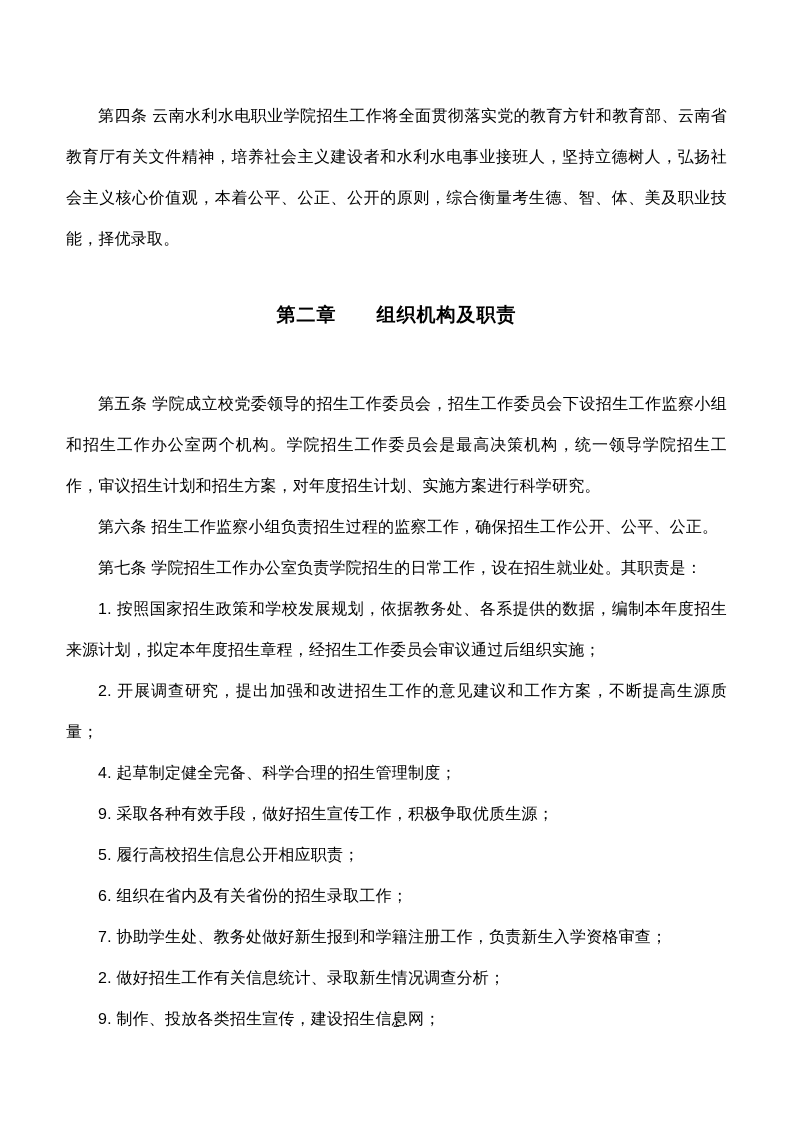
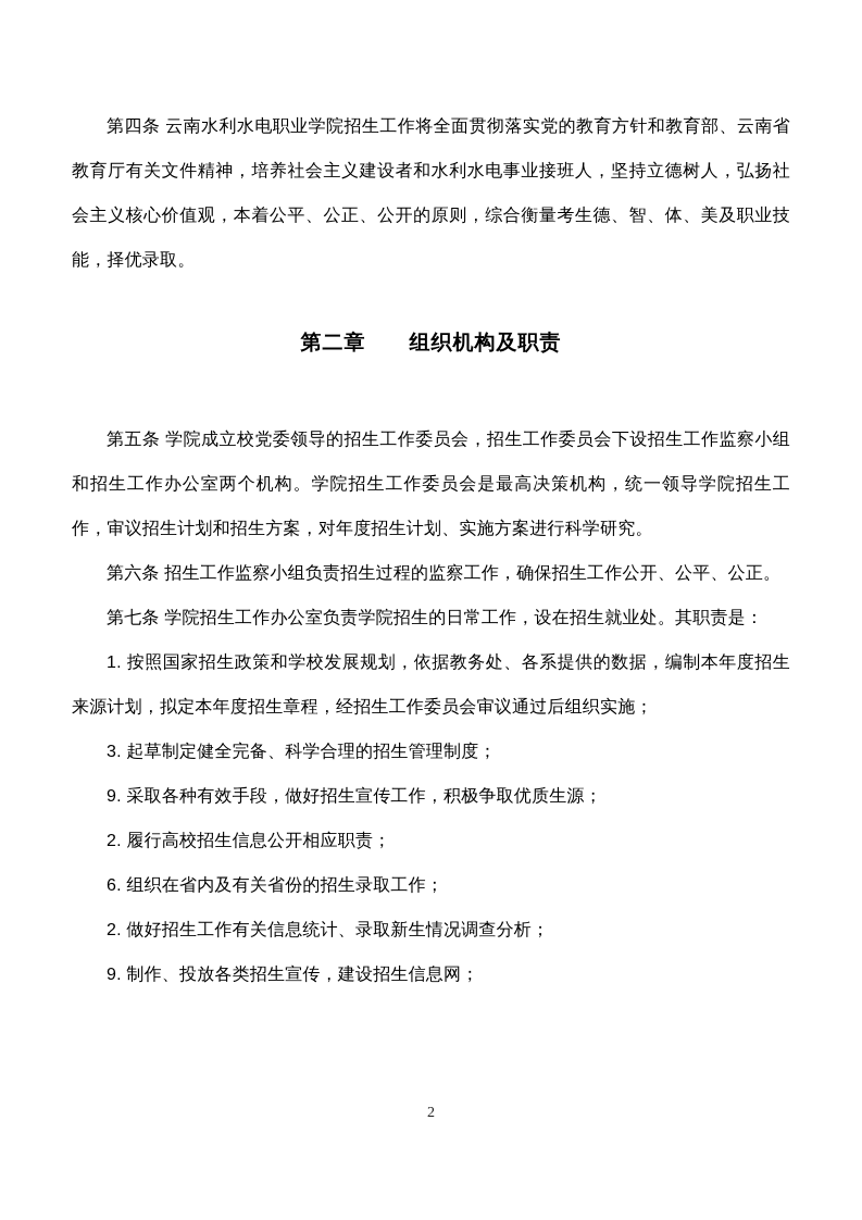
  第四条 云南水利水电职业学院招生工作将全面贯彻落实党的教育方针和教育部、云南省教育厅有关文件精神，培养社会主义建设者和水利水电事业接班人，坚持立德树人，弘扬社会主义核心价值观，本着公平、公正、公开的原则，综合衡量考生德、智、体、美及职业技能，择优录取。
  第二章 组织机构及职责
  第五条 学院成立校党委领导的招生工作委员会，招生工作委员会下设招生工作监察小组和招生工作办公室两个机构。学院招生工作委员会是最高决策机构，统一领导学院招生工作，审议招生计划和招生方案，对年度招生计划、实施方案进行科学研究。
  第六条 招生工作监察小组负责招生过程的监察工作，确保招生工作公开、公平、公正。
  第七条 学院招生工作办公室负责学院招生的日常工作，设在招生就业处。其职责是：
  1. 按照国家招生政策和学校发展规划，依据教务处、各系提供的数据，编制本年度招生来源计划，拟定本年度招生章程，经招生工作委员会审议通过后组织实施；
- 2. 开展调查研究，提出加强和改进招生工作的意见建议和工作方案，不断提高生源质量；
- 4. 起草制定健全完备、科学合理的招生管理制度；
+ 3. 起草制定健全完备、科学合理的招生管理制度；
  9. 采取各种有效手段，做好招生宣传工作，积极争取优质生源；
- 5. 履行高校招生信息公开相应职责；
+ 2. 履行高校招生信息公开相应职责；
  6. 组织在省内及有关省份的招生录取工作；
- 7. 协助学生处、教务处做好新生报到和学籍注册工作，负责新生入学资格审查；
  2. 做好招生工作有关信息统计、录取新生情况调查分析；
  9. 制作、投放各类招生宣传，建设招生信息网；
  2
